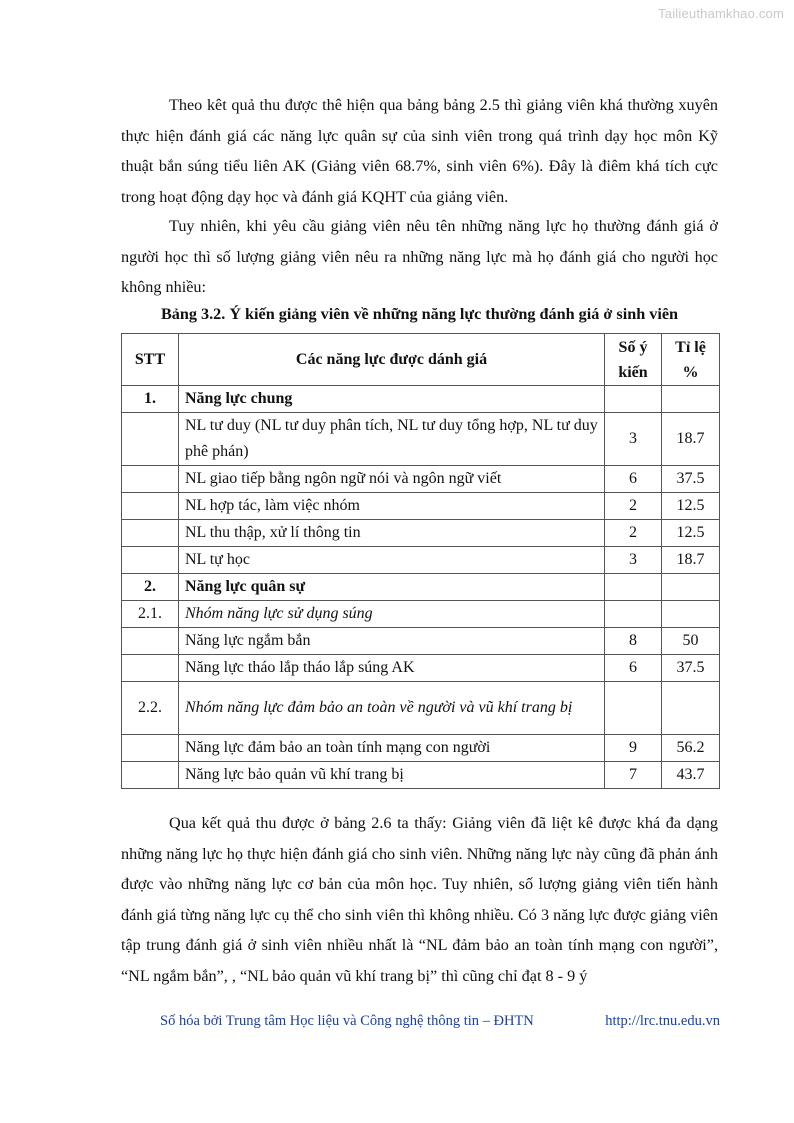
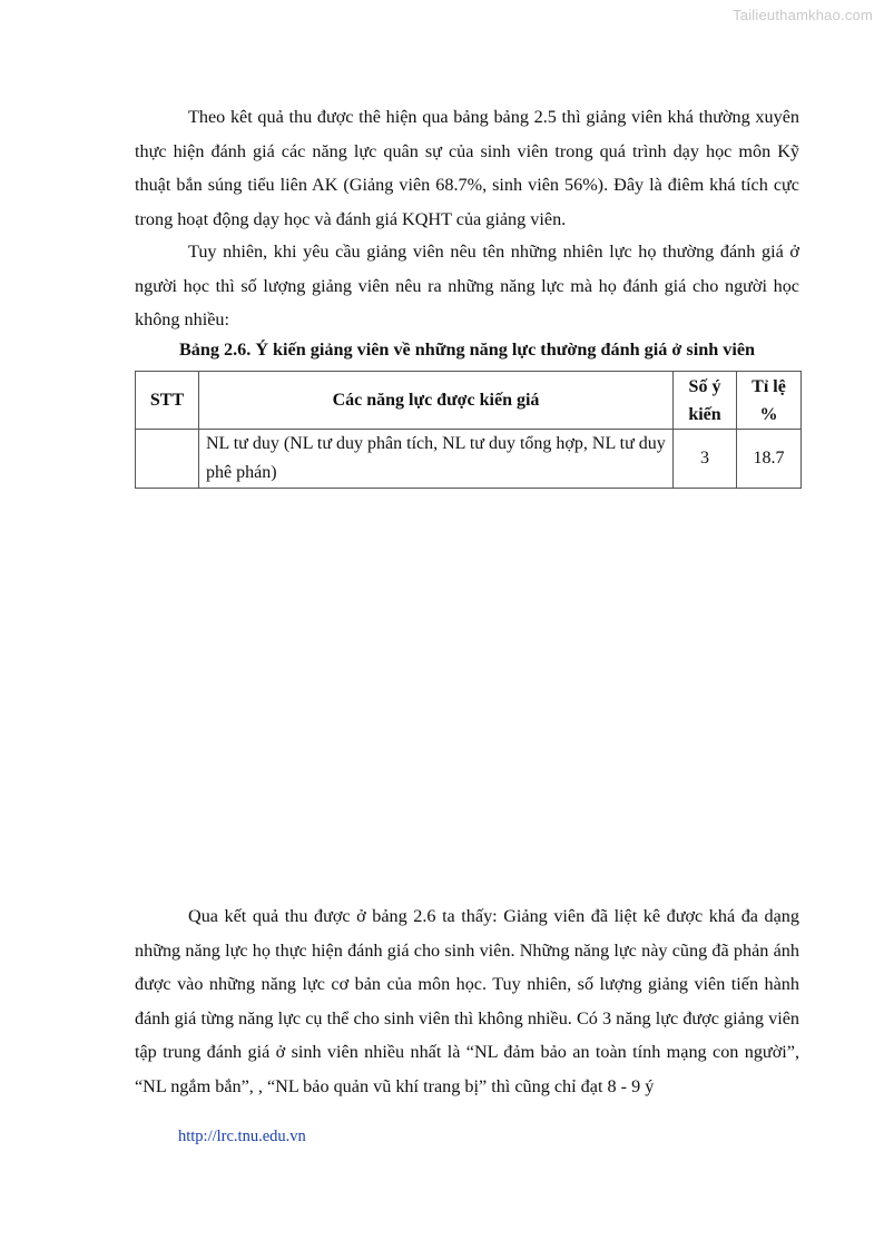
  Tailieuthamkhao.com
- Theo kêt quả thu được thê hiện qua bảng bảng 2.5 thì giảng viên khá thường xuyên thực hiện đánh giá các năng lực quân sự của sinh viên trong quá trình dạy học môn Kỹ thuật bắn súng tiểu liên AK (Giảng viên 68.7%, sinh viên 6%). Đây là điêm khá tích cực trong hoạt động dạy học và đánh giá KQHT của giảng viên.
+ Theo kêt quả thu được thê hiện qua bảng bảng 2.5 thì giảng viên khá thường xuyên thực hiện đánh giá các năng lực quân sự của sinh viên trong quá trình dạy học môn Kỹ thuật bắn súng tiểu liên AK (Giảng viên 68.7%, sinh viên 56%). Đây là điêm khá tích cực trong hoạt động dạy học và đánh giá KQHT của giảng viên.
- Tuy nhiên, khi yêu cầu giảng viên nêu tên những năng lực họ thường đánh giá ở người học thì số lượng giảng viên nêu ra những năng lực mà họ đánh giá cho người học không nhiều:
+ Tuy nhiên, khi yêu cầu giảng viên nêu tên những nhiên lực họ thường đánh giá ở người học thì số lượng giảng viên nêu ra những năng lực mà họ đánh giá cho người học không nhiều:
- Bảng 3.2. Ý kiến giảng viên về những năng lực thường đánh giá ở sinh viên
+ Bảng 2.6. Ý kiến giảng viên về những năng lực thường đánh giá ở sinh viên
- STT	Các năng lực được dánh giá	Số ý kiến	Tỉ lệ %
+ STT	Các năng lực được kiến giá	Số ý kiến	Tỉ lệ %
- 1.	Năng lực chung
  	NL tư duy (NL tư duy phân tích, NL tư duy tổng hợp, NL tư duy phê phán)	3	18.7
- 	NL giao tiếp bằng ngôn ngữ nói và ngôn ngữ viết	6	37.5
- 	NL hợp tác, làm việc nhóm	2	12.5
- 	NL thu thập, xử lí thông tin	2	12.5
- 	NL tự học	3	18.7
- 2.	Năng lực quân sự
- 2.1.	Nhóm năng lực sử dụng súng
- 	Năng lực ngắm bắn	8	50
- 	Năng lực tháo lắp tháo lắp súng AK	6	37.5
- 2.2.	Nhóm năng lực đảm bảo an toàn về người và vũ khí trang bị
- 	Năng lực đảm bảo an toàn tính mạng con người	9	56.2
- 	Năng lực bảo quản vũ khí trang bị	7	43.7
  Qua kết quả thu được ở bảng 2.6 ta thấy: Giảng viên đã liệt kê được khá đa dạng những năng lực họ thực hiện đánh giá cho sinh viên. Những năng lực này cũng đã phản ánh được vào những năng lực cơ bản của môn học. Tuy nhiên, số lượng giảng viên tiến hành đánh giá từng năng lực cụ thể cho sinh viên thì không nhiều. Có 3 năng lực được giảng viên tập trung đánh giá ở sinh viên nhiều nhất là “NL đảm bảo an toàn tính mạng con người”, “NL ngắm bắn”, , “NL bảo quản vũ khí trang bị” thì cũng chỉ đạt 8 - 9 ý
- Số hóa bởi Trung tâm Học liệu và Công nghệ thông tin – ĐHTN
  http://lrc.tnu.edu.vn
